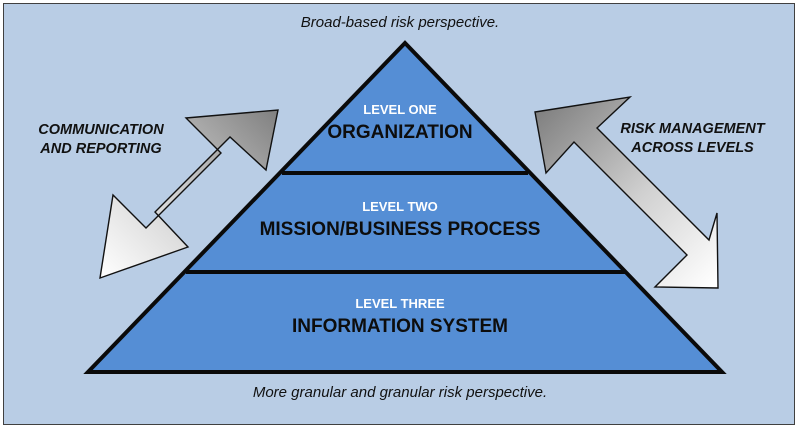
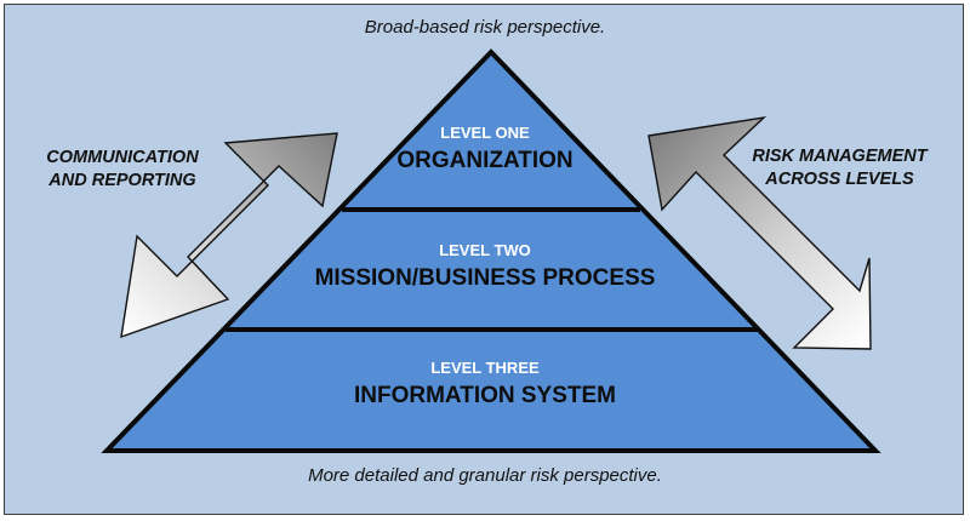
  Broad-based risk perspective.
- More granular and granular risk perspective.
+ More detailed and granular risk perspective.
  COMMUNICATION
  AND REPORTING
  RISK MANAGEMENT
  ACROSS LEVELS
  LEVEL ONE
  ORGANIZATION
  LEVEL TWO
  MISSION/BUSINESS PROCESS
  LEVEL THREE
  INFORMATION SYSTEM
